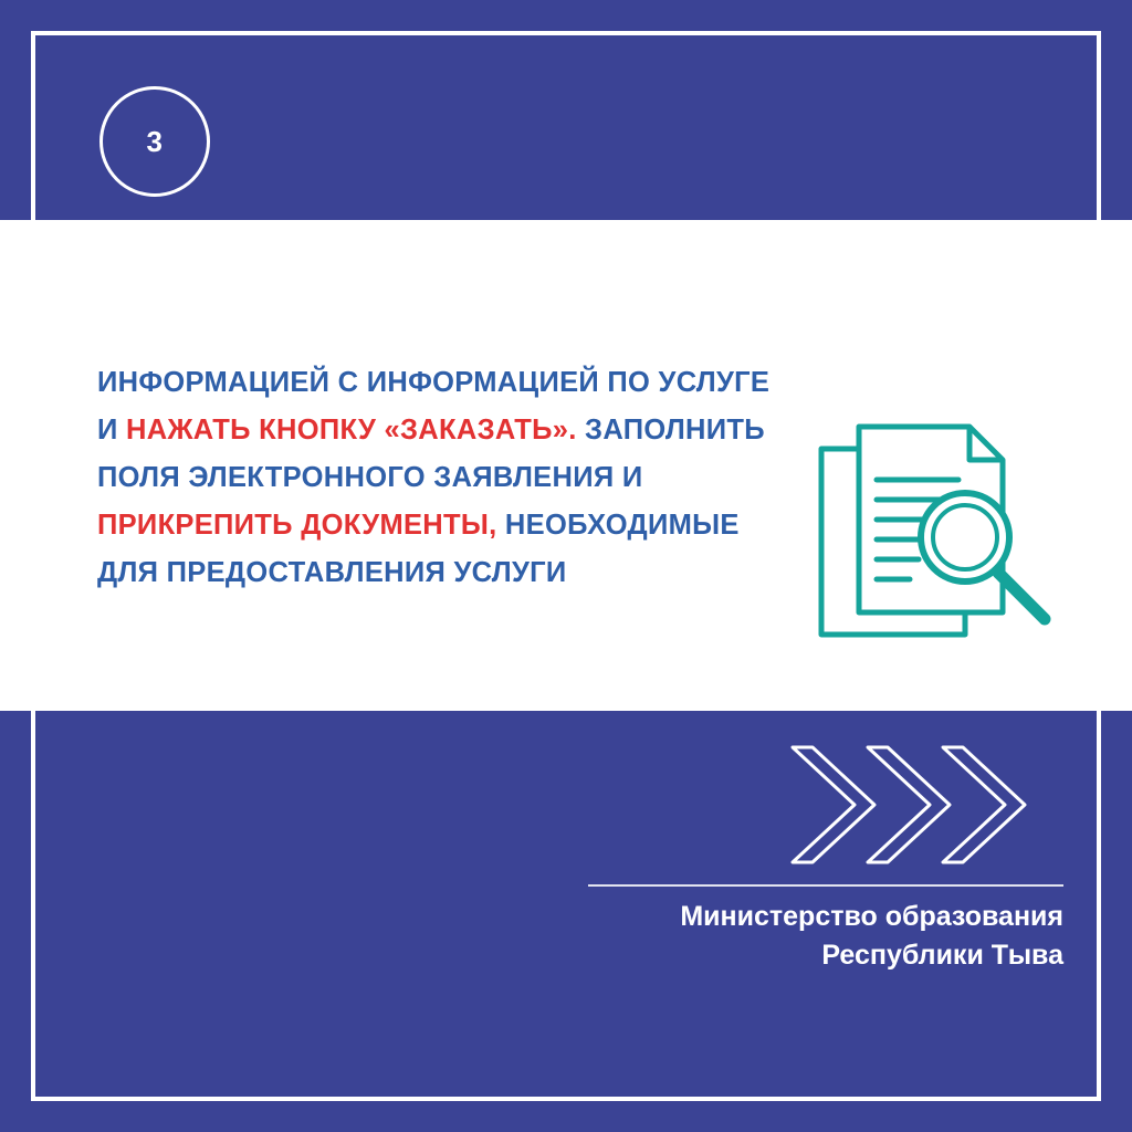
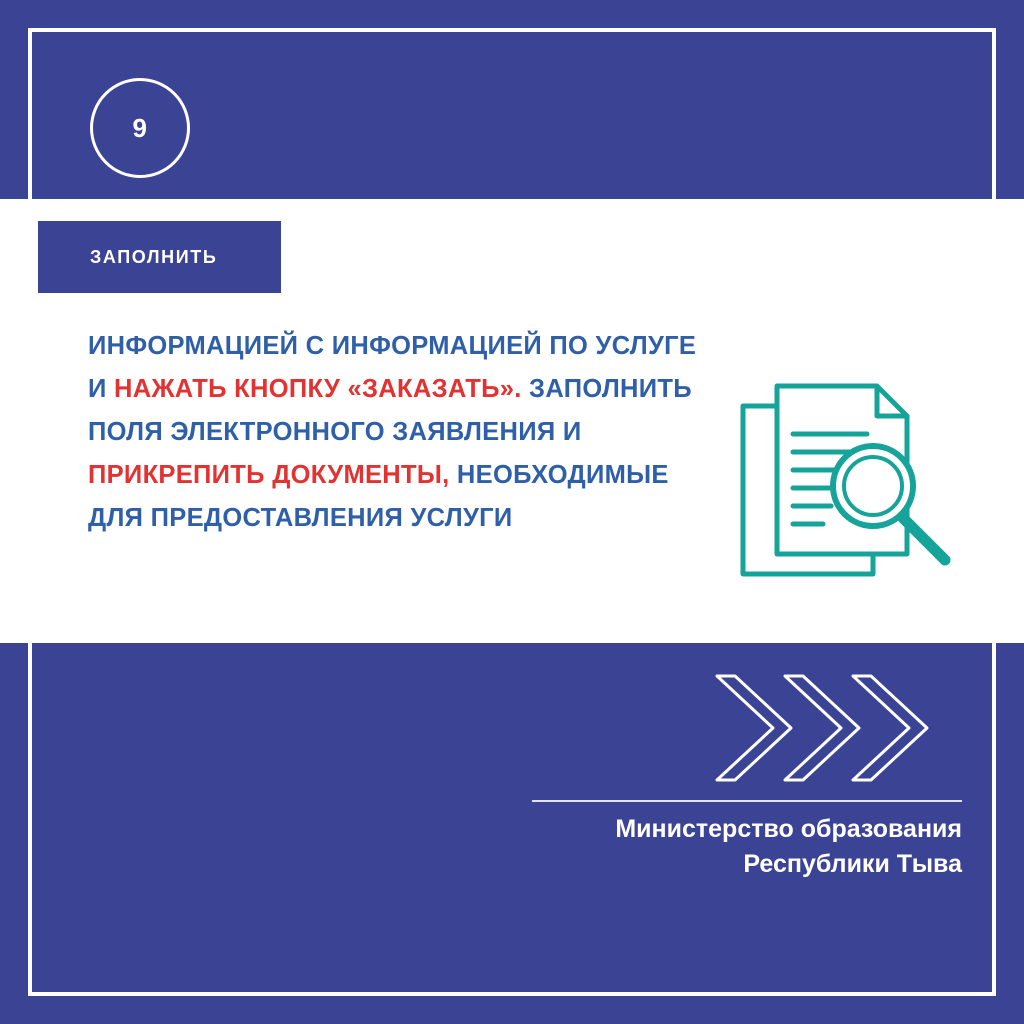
- 3
+ 9
+ ЗАПОЛНИТЬ
  ИНФОРМАЦИЕЙ С ИНФОРМАЦИЕЙ ПО УСЛУГЕ И НАЖАТЬ КНОПКУ «ЗАКАЗАТЬ». ЗАПОЛНИТЬ ПОЛЯ ЭЛЕКТРОННОГО ЗАЯВЛЕНИЯ И ПРИКРЕПИТЬ ДОКУМЕНТЫ, НЕОБХОДИМЫЕ ДЛЯ ПРЕДОСТАВЛЕНИЯ УСЛУГИ
  Министерство образования
  Республики Тыва
